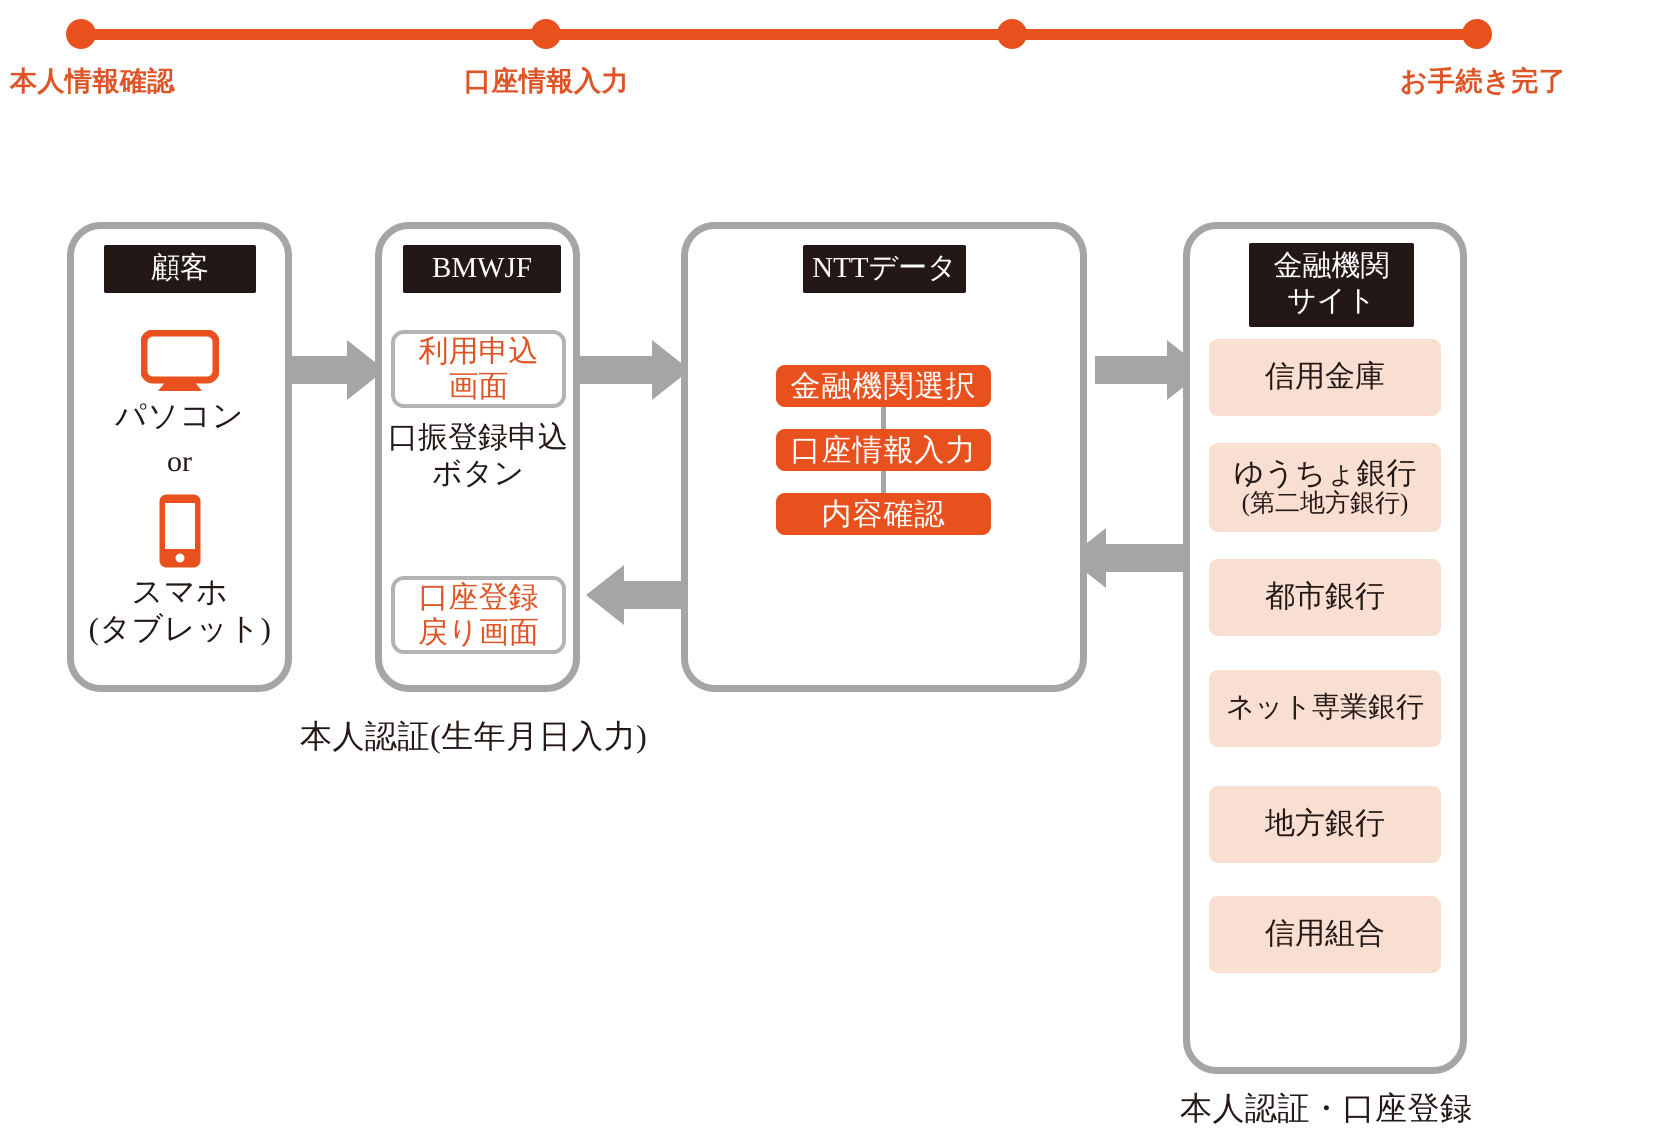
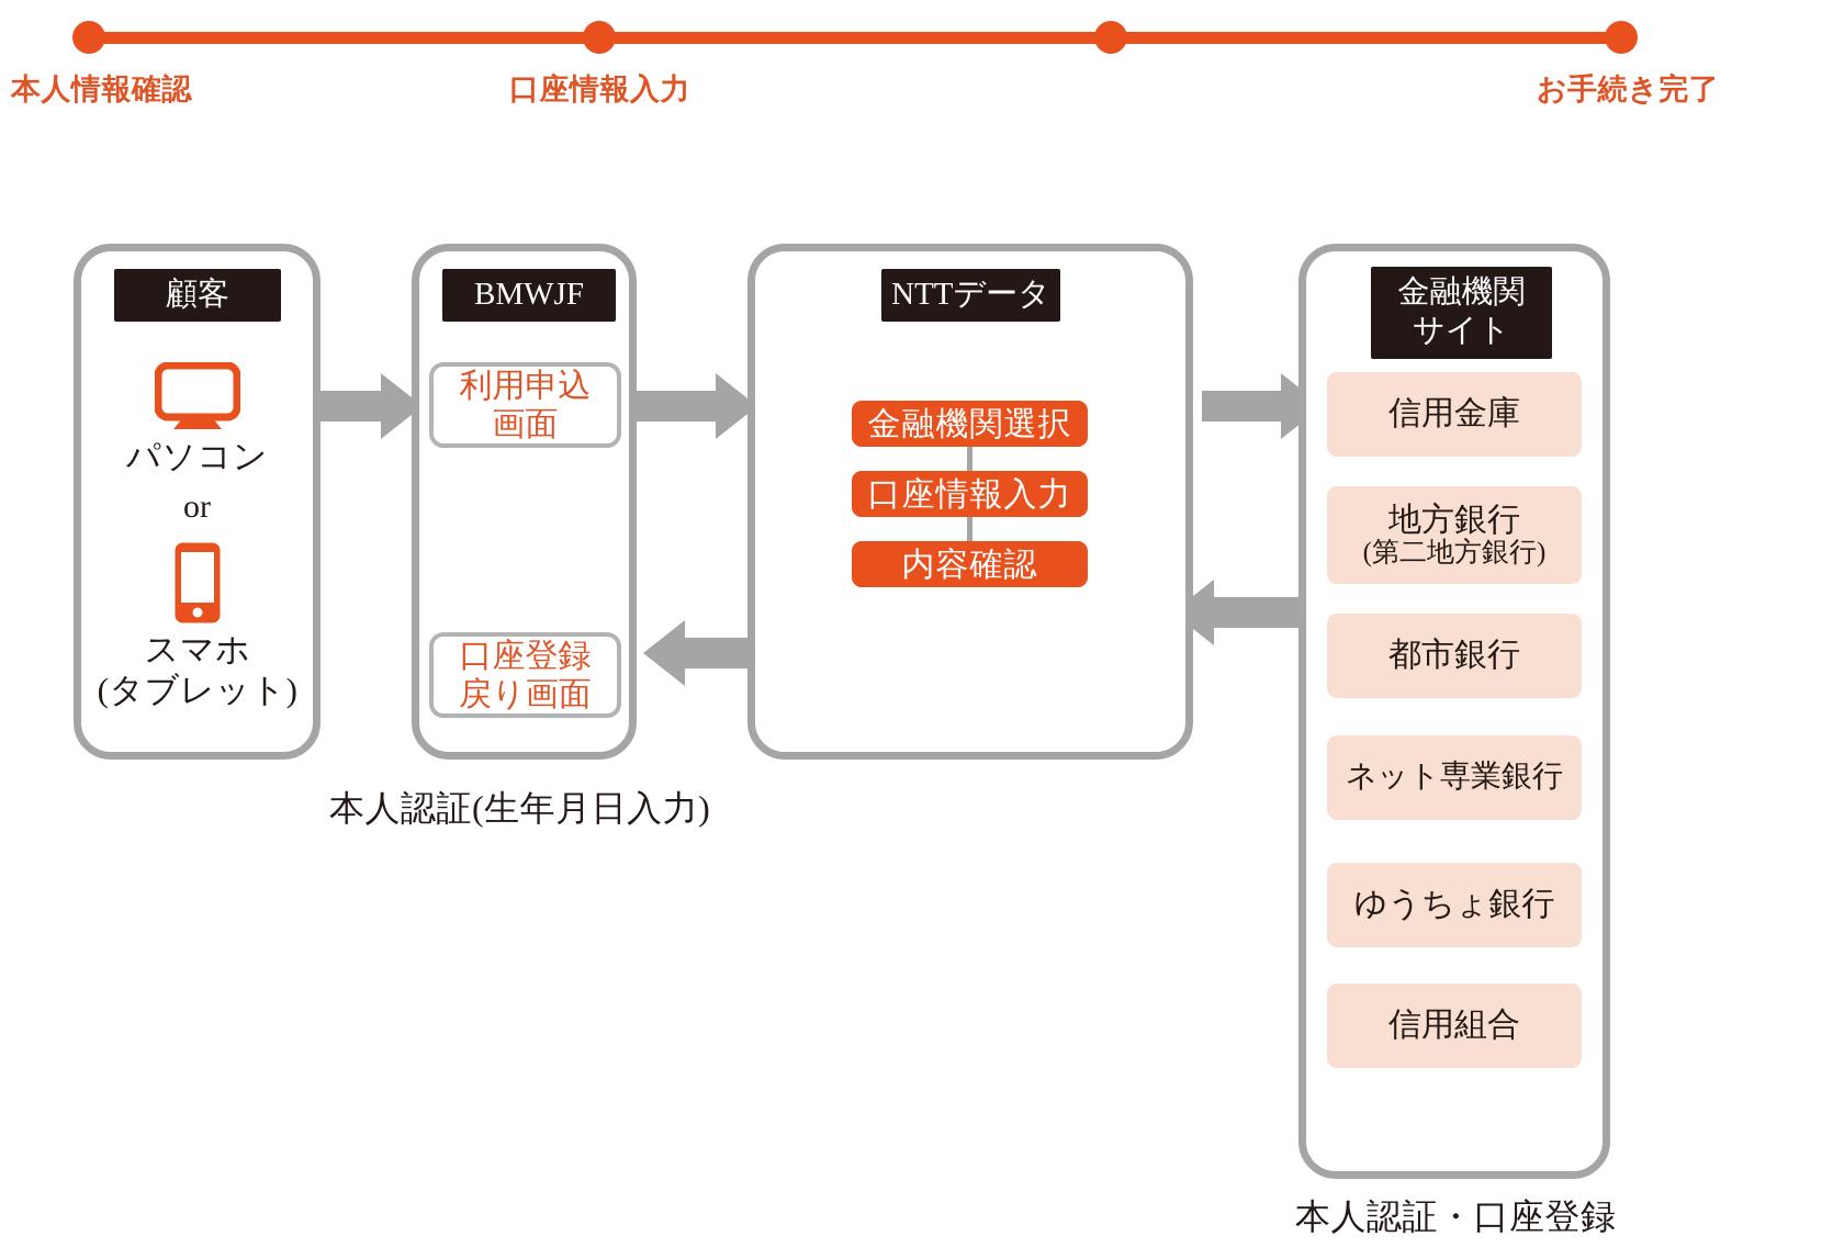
  本人情報確認
  口座情報入力
  お手続き完了
  顧客
  パソコン
  or
  スマホ
  (タブレット)
  BMWJF
  利用申込
  画面
- 口振登録申込
- ボタン
  口座登録
  戻り画面
  本人認証(生年月日入力)
  NTTデータ
  金融機関選択
  口座情報入力
  内容確認
  金融機関
  サイト
  信用金庫
- ゆうちょ銀行
+ 地方銀行
  (第二地方銀行)
  都市銀行
  ネット専業銀行
- 地方銀行
+ ゆうちょ銀行
  信用組合
  本人認証・口座登録
